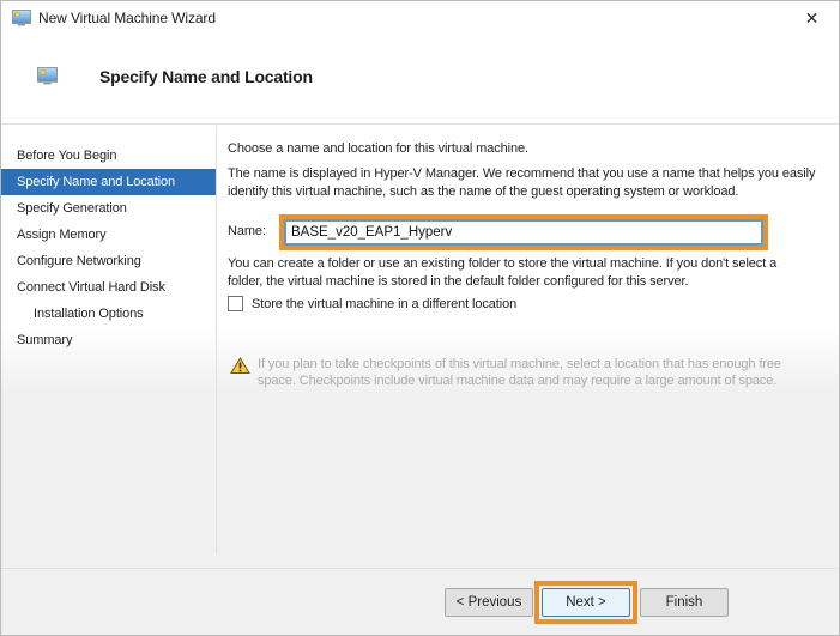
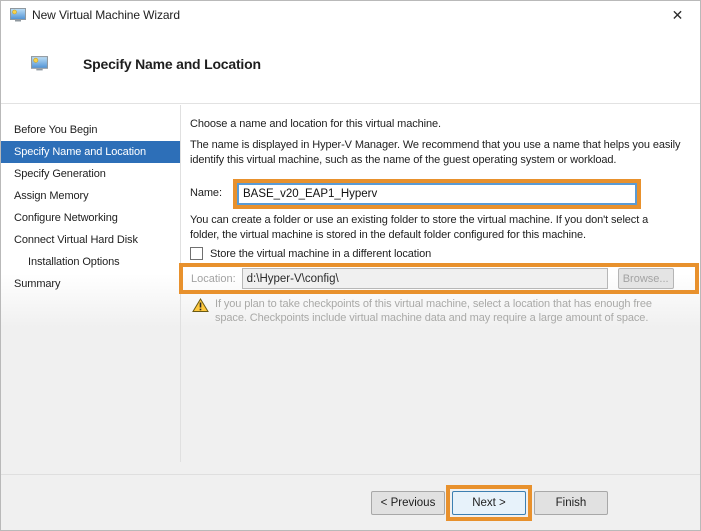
  New Virtual Machine Wizard
  ✕
  Specify Name and Location
  Before You Begin
  Specify Name and Location
  Specify Generation
  Assign Memory
  Configure Networking
  Connect Virtual Hard Disk
  Installation Options
  Summary
  Choose a name and location for this virtual machine.
  The name is displayed in Hyper-V Manager. We recommend that you use a name that helps you easily
  identify this virtual machine, such as the name of the guest operating system or workload.
  Name:
  BASE_v20_EAP1_Hyperv
  You can create a folder or use an existing folder to store the virtual machine. If you don't select a
- folder, the virtual machine is stored in the default folder configured for this server.
+ folder, the virtual machine is stored in the default folder configured for this machine.
  Store the virtual machine in a different location
+ Location:
+ d:\Hyper-V\config\
+ Browse...
  If you plan to take checkpoints of this virtual machine, select a location that has enough free
  space. Checkpoints include virtual machine data and may require a large amount of space.
  < Previous
  Next >
  Finish
